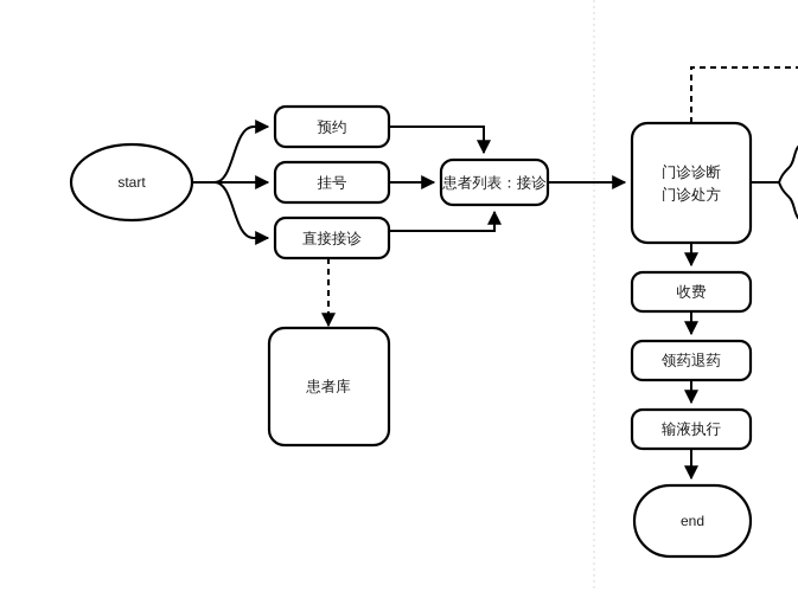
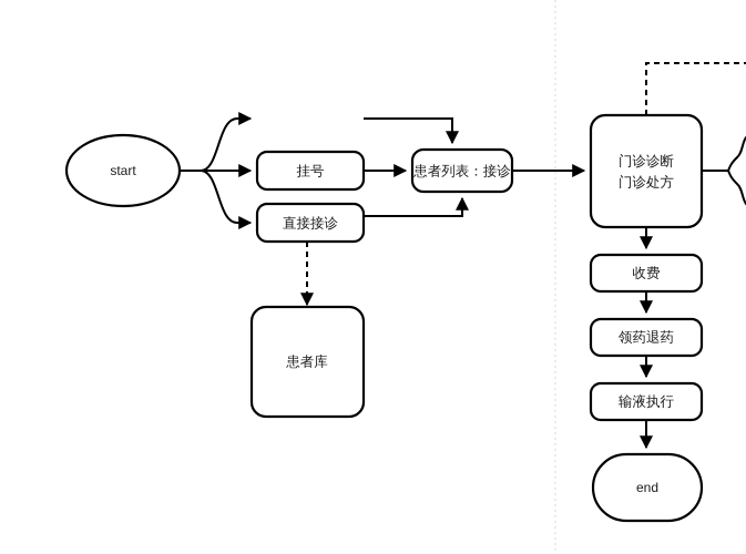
  start
- 预约
  挂号
  直接接诊
  患者列表：接诊
  患者库
  门诊诊断
  门诊处方
  收费
  领药退药
  输液执行
  end
